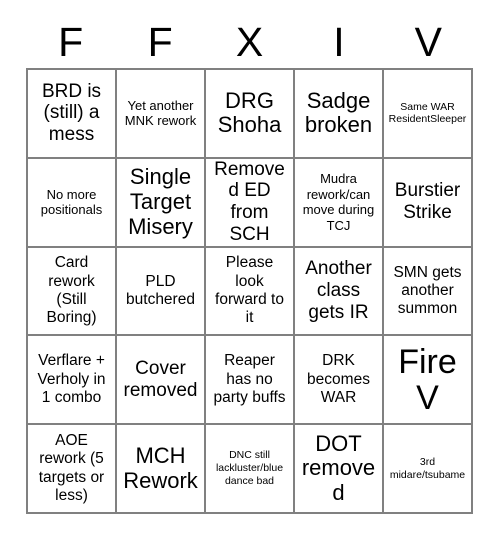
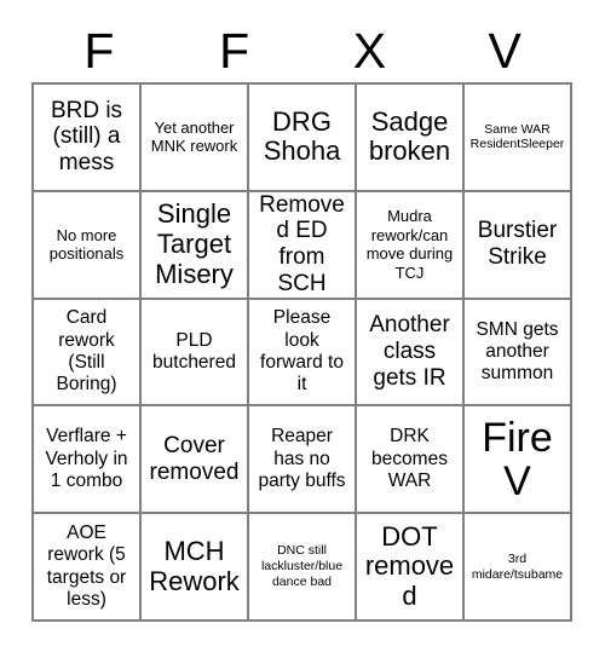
  F
  F
  X
- I
  V
  BRD is (still) a mess
  Yet another MNK rework
  DRG Shoha
  Sadge broken
  Same WAR ResidentSleeper
  No more positionals
  Single Target Misery
  Removed ED from SCH
  Mudra rework/can move during TCJ
  Burstier Strike
  Card rework (Still Boring)
  PLD butchered
  Please look forward to it
  Another class gets IR
  SMN gets another summon
  Verflare + Verholy in 1 combo
  Cover removed
  Reaper has no party buffs
  DRK becomes WAR
  Fire V
  AOE rework (5 targets or less)
  MCH Rework
  DNC still lackluster/blue dance bad
  DOT removed
  3rd midare/tsubame
